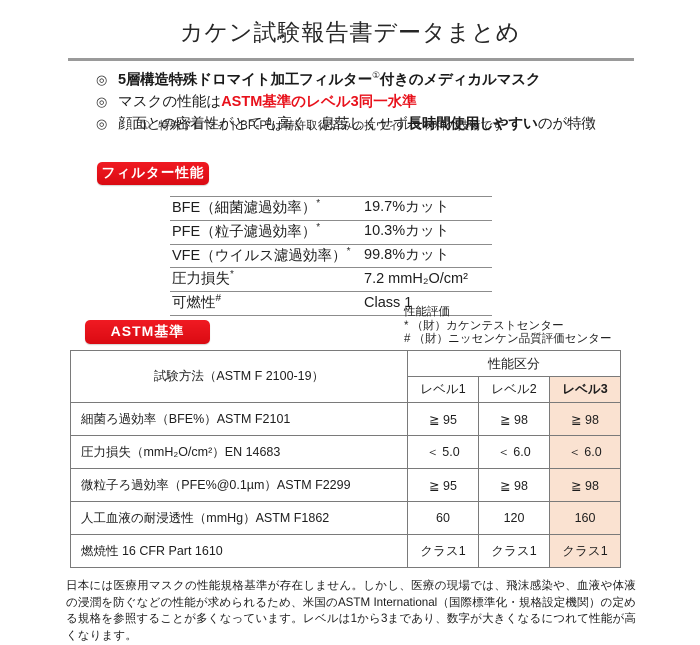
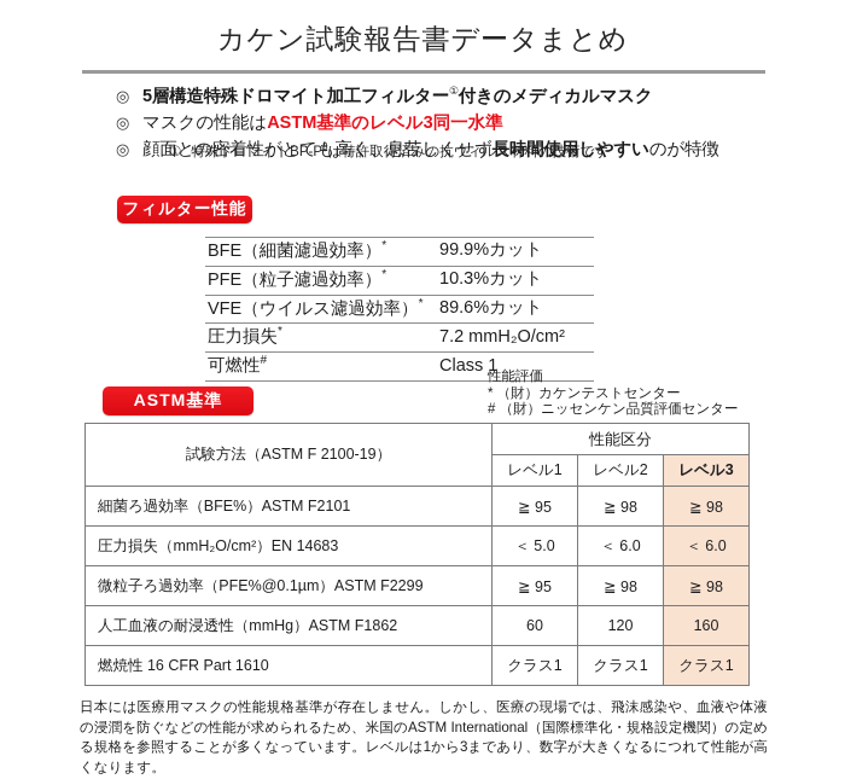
  カケン試験報告書データまとめ
  ◎
  5層構造特殊ドロマイト加工フィルター①付きのメディカルマスク
  ◎
  マスクの性能はASTM基準のレベル3同一水準
  ◎
  顔面との密着性がとても高く、息苦しくせず長時間使用しやすいのが特徴
  ① 特殊ドロマイトBP-P3は特許取得済みの抗ウィルス材料の技術です
  フィルター性能
- BFE（細菌濾過効率）*	19.7%カット
+ BFE（細菌濾過効率）*	99.9%カット
  PFE（粒子濾過効率）*	10.3%カット
- VFE（ウイルス濾過効率）*	99.8%カット
+ VFE（ウイルス濾過効率）*	89.6%カット
  圧力損失*	7.2 mmH₂O/cm²
  可燃性#	Class 1
  性能評価
  * （財）カケンテストセンター
  # （財）ニッセンケン品質評価センター
  ASTM基準
  試験方法（ASTM F 2100-19）	性能区分
  レベル1	レベル2	レベル3
  細菌ろ過効率（BFE%）ASTM F2101	≧ 95	≧ 98	≧ 98
  圧力損失（mmH₂O/cm²）EN 14683	＜ 5.0	＜ 6.0	＜ 6.0
  微粒子ろ過効率（PFE%@0.1µm）ASTM F2299	≧ 95	≧ 98	≧ 98
  人工血液の耐浸透性（mmHg）ASTM F1862	60	120	160
  燃焼性 16 CFR Part 1610	クラス1	クラス1	クラス1
  日本には医療用マスクの性能規格基準が存在しません。しかし、医療の現場では、飛沫感染や、血液や体液の浸潤を防ぐなどの性能が求められるため、米国のASTM International（国際標準化・規格設定機関）の定める規格を参照することが多くなっています。レベルは1から3まであり、数字が大きくなるにつれて性能が高くなります。
